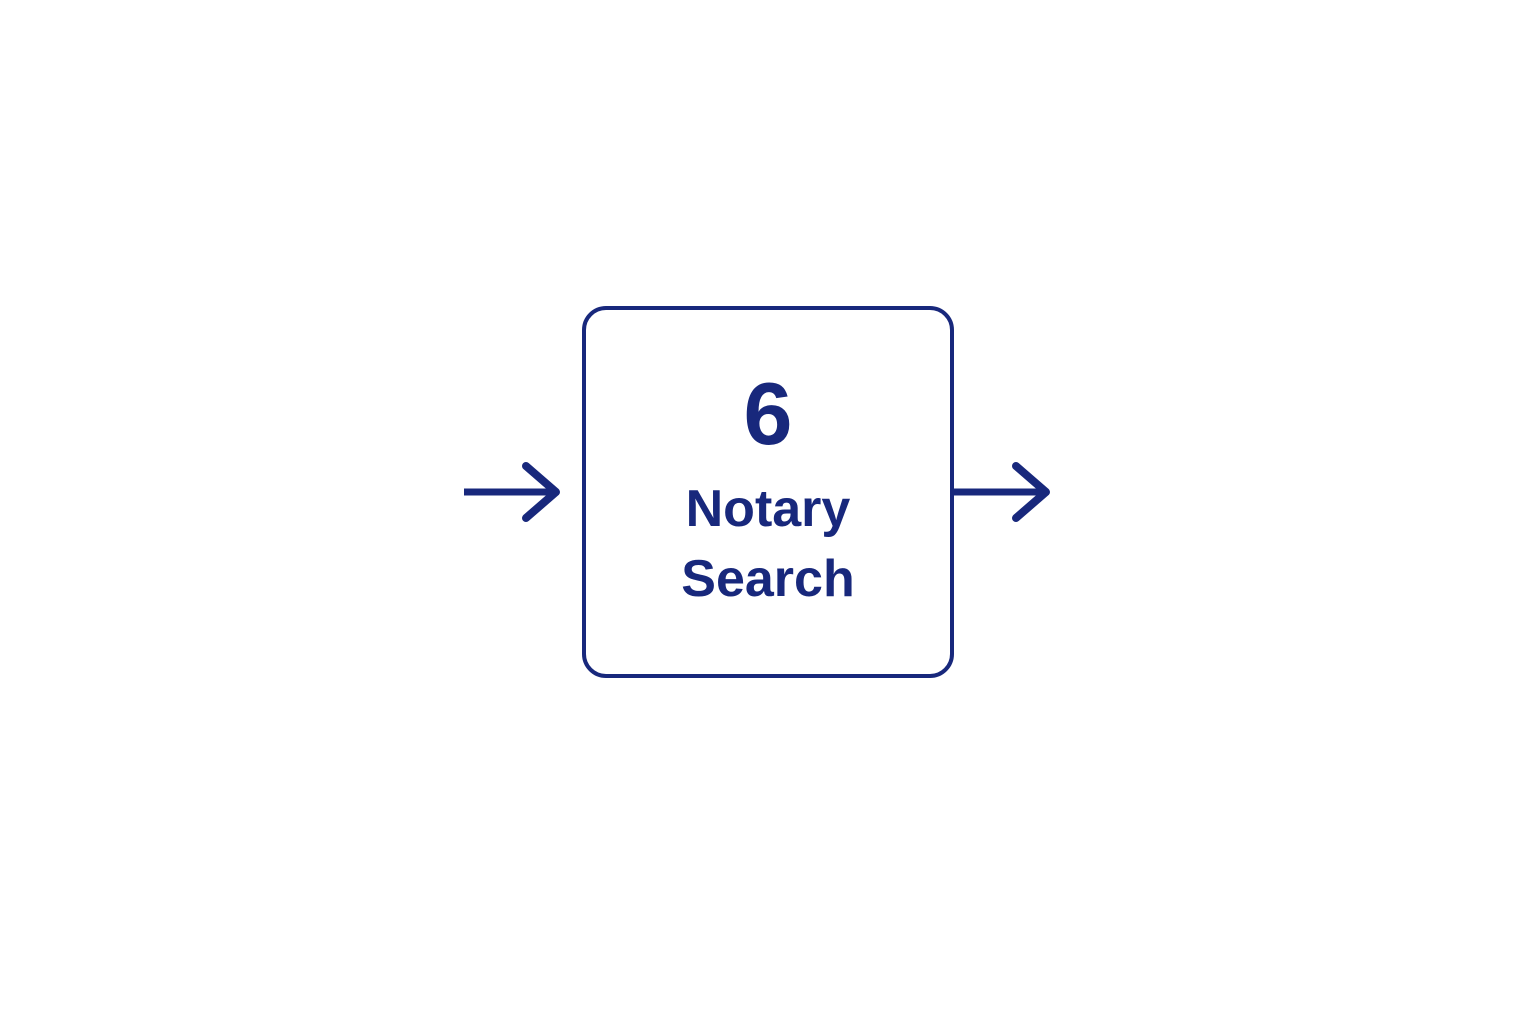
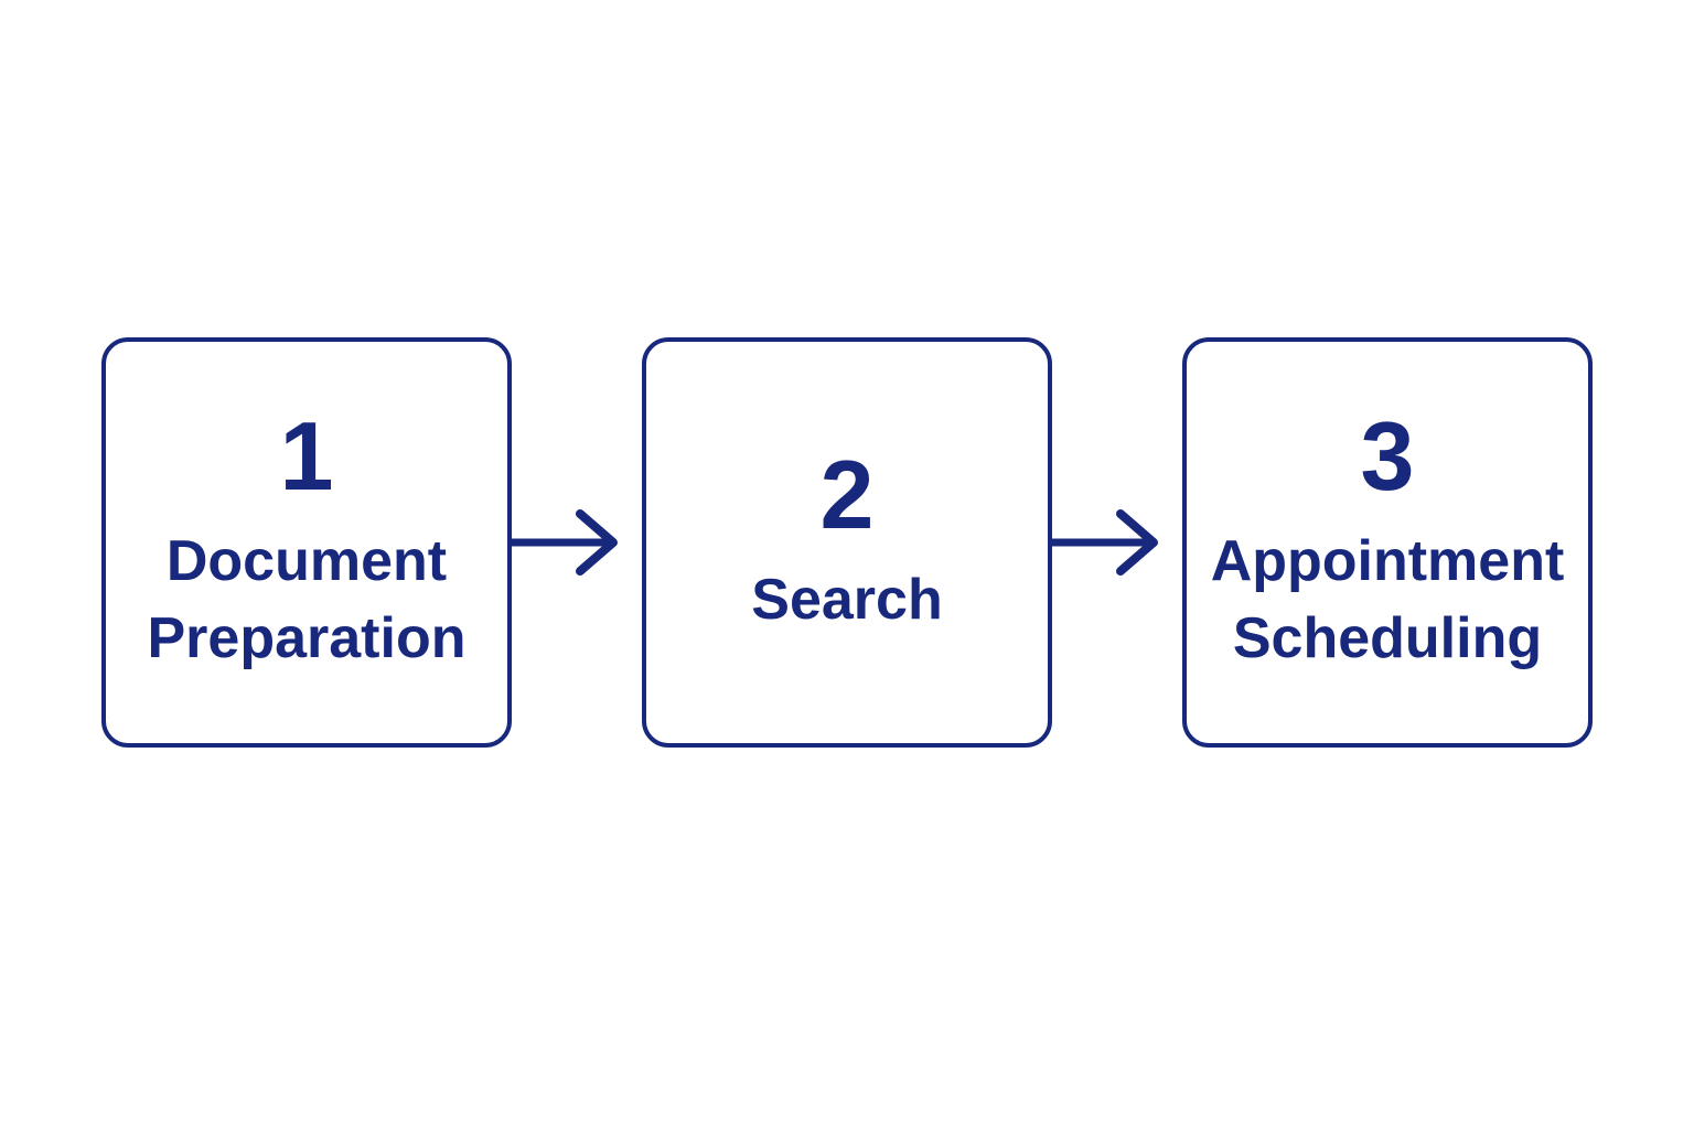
+ 1
+ Document
+ Preparation
- 6
+ 2
- Notary
  Search
+ 3
+ Appointment
+ Scheduling
